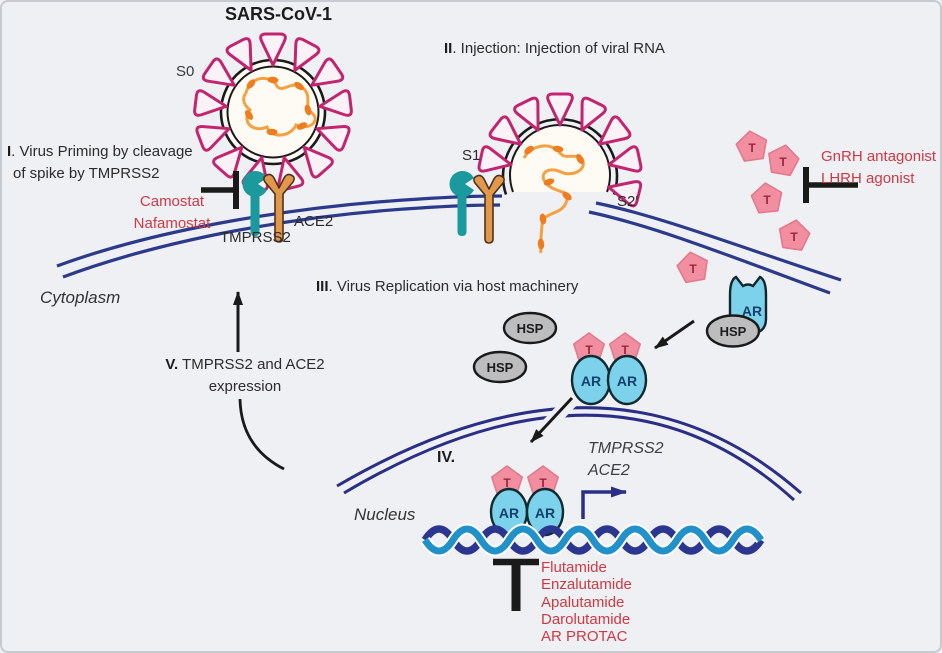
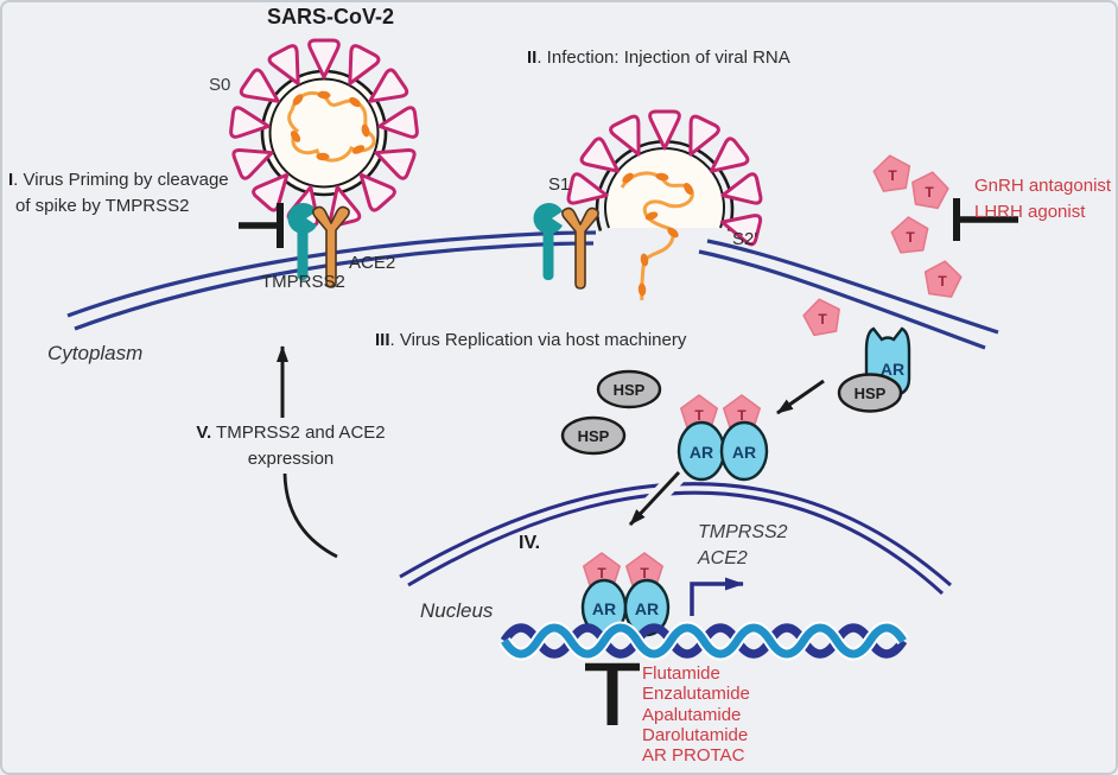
  HSP
  HSP
  AR
  HSP
  T
  T
  AR
  AR
  T
  T
  AR
  AR
  T
  T
  T
  T
  T
- SARS-CoV-1
+ SARS-CoV-2
  S0
- II. Injection: Injection of viral RNA
+ II. Infection: Injection of viral RNA
  I. Virus Priming by cleavage
  of spike by TMPRSS2
- Camostat
- Nafamostat
  TMPRSS2
  ACE2
  S1
  S2'
  GnRH antagonist
  LHRH agonist
  III. Virus Replication via host machinery
  Cytoplasm
  V. TMPRSS2 and ACE2
  expression
  IV.
  Nucleus
  TMPRSS2
  ACE2
  Flutamide
  Enzalutamide
  Apalutamide
  Darolutamide
  AR PROTAC
